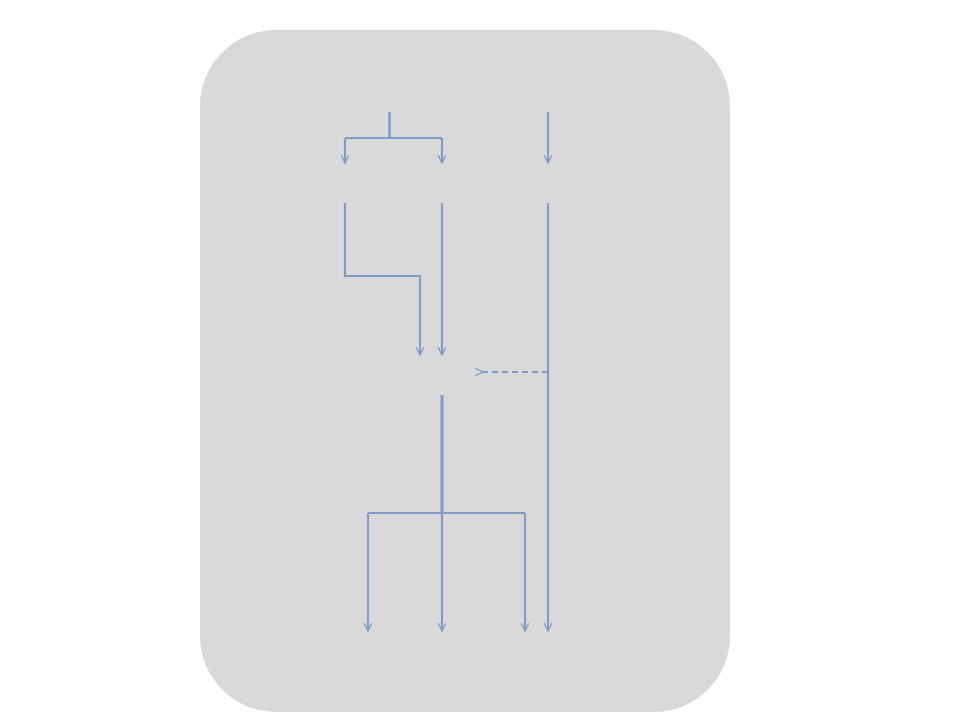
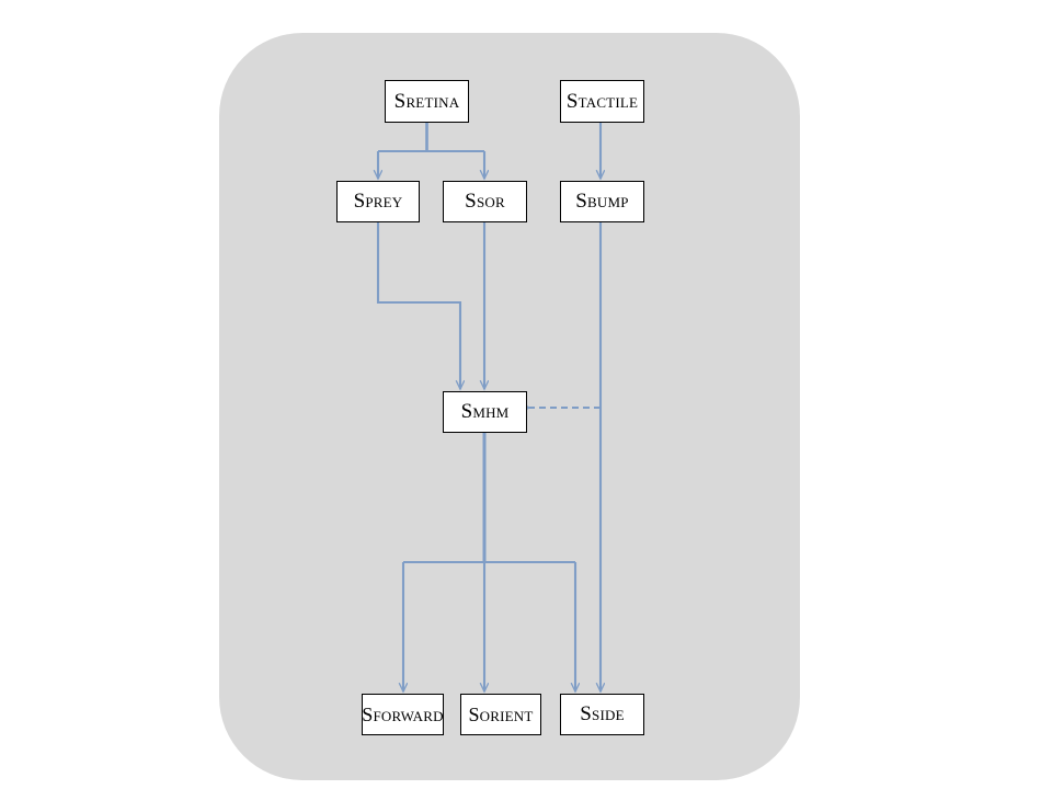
+ Sretina
+ Stactile
+ Sprey
+ Ssor
+ Sbump
+ Smhm
+ Sforward
+ Sorient
+ Sside
